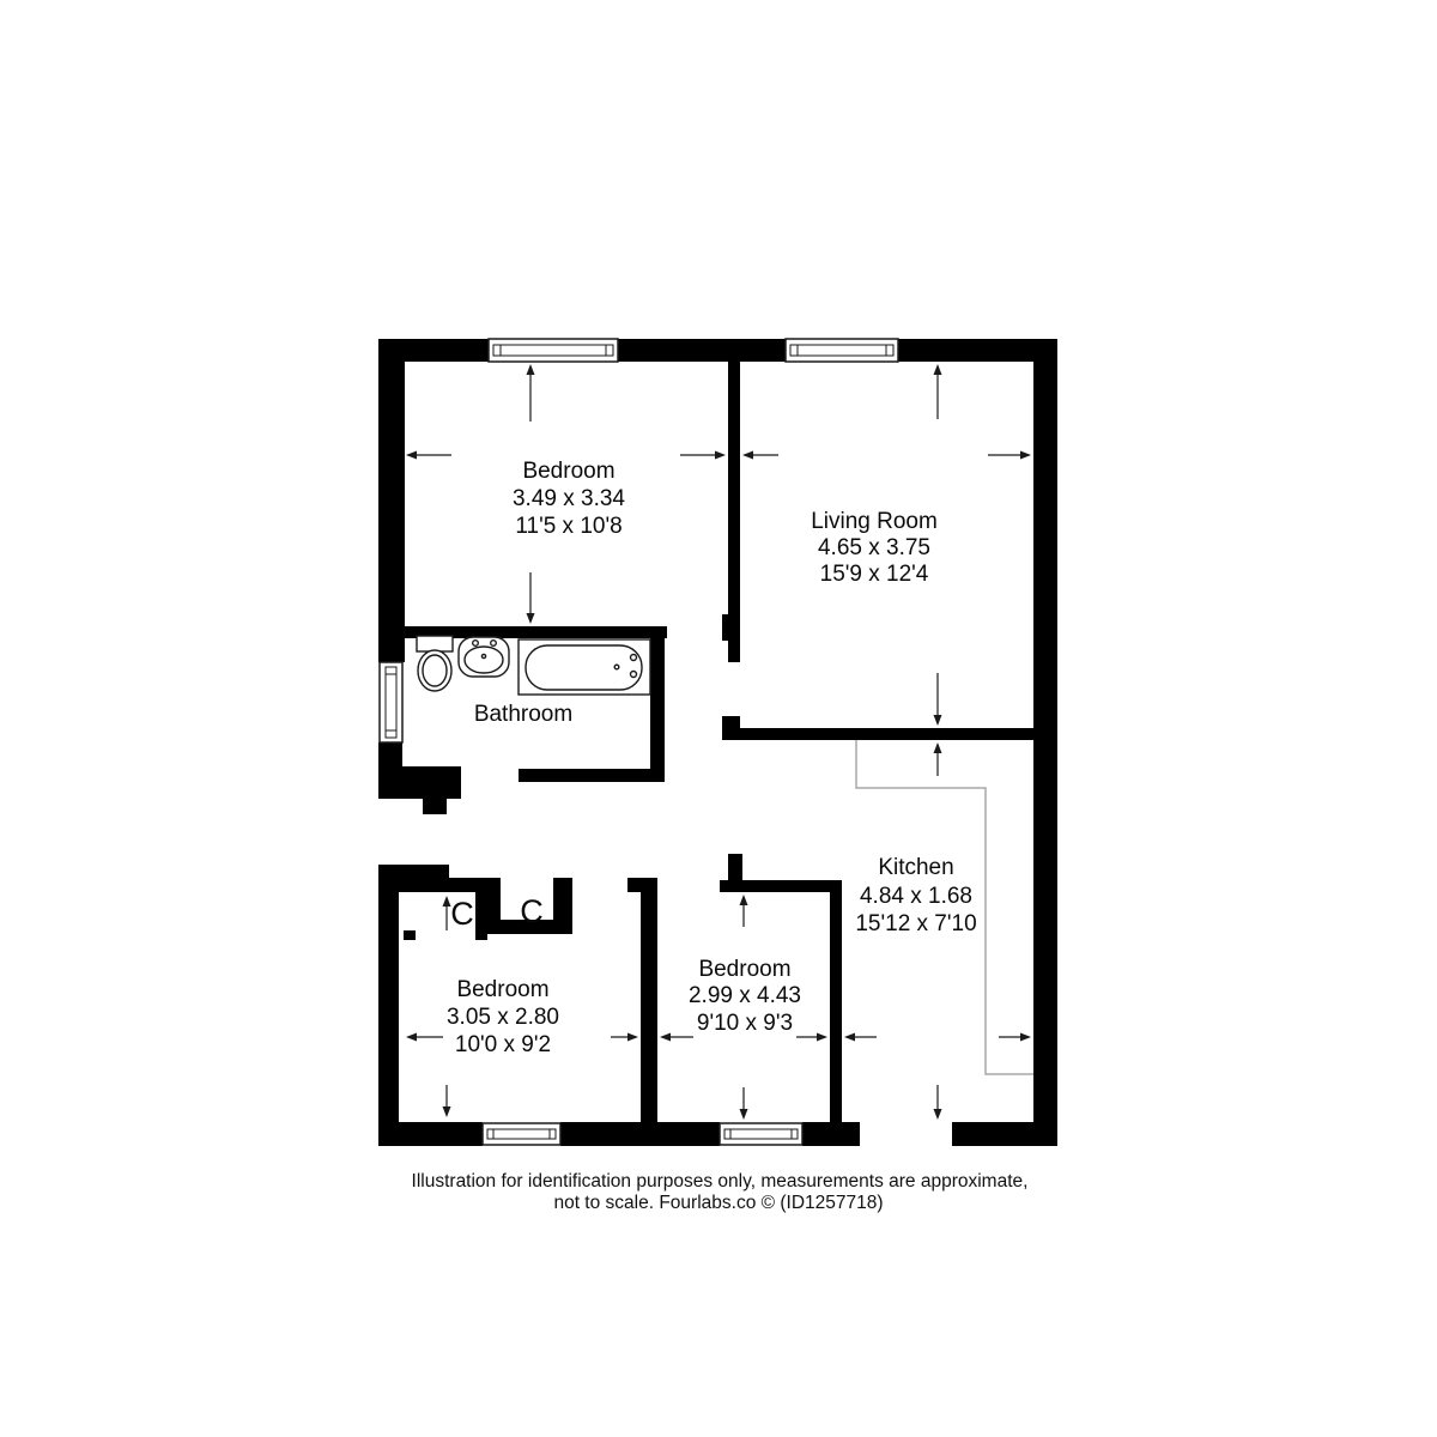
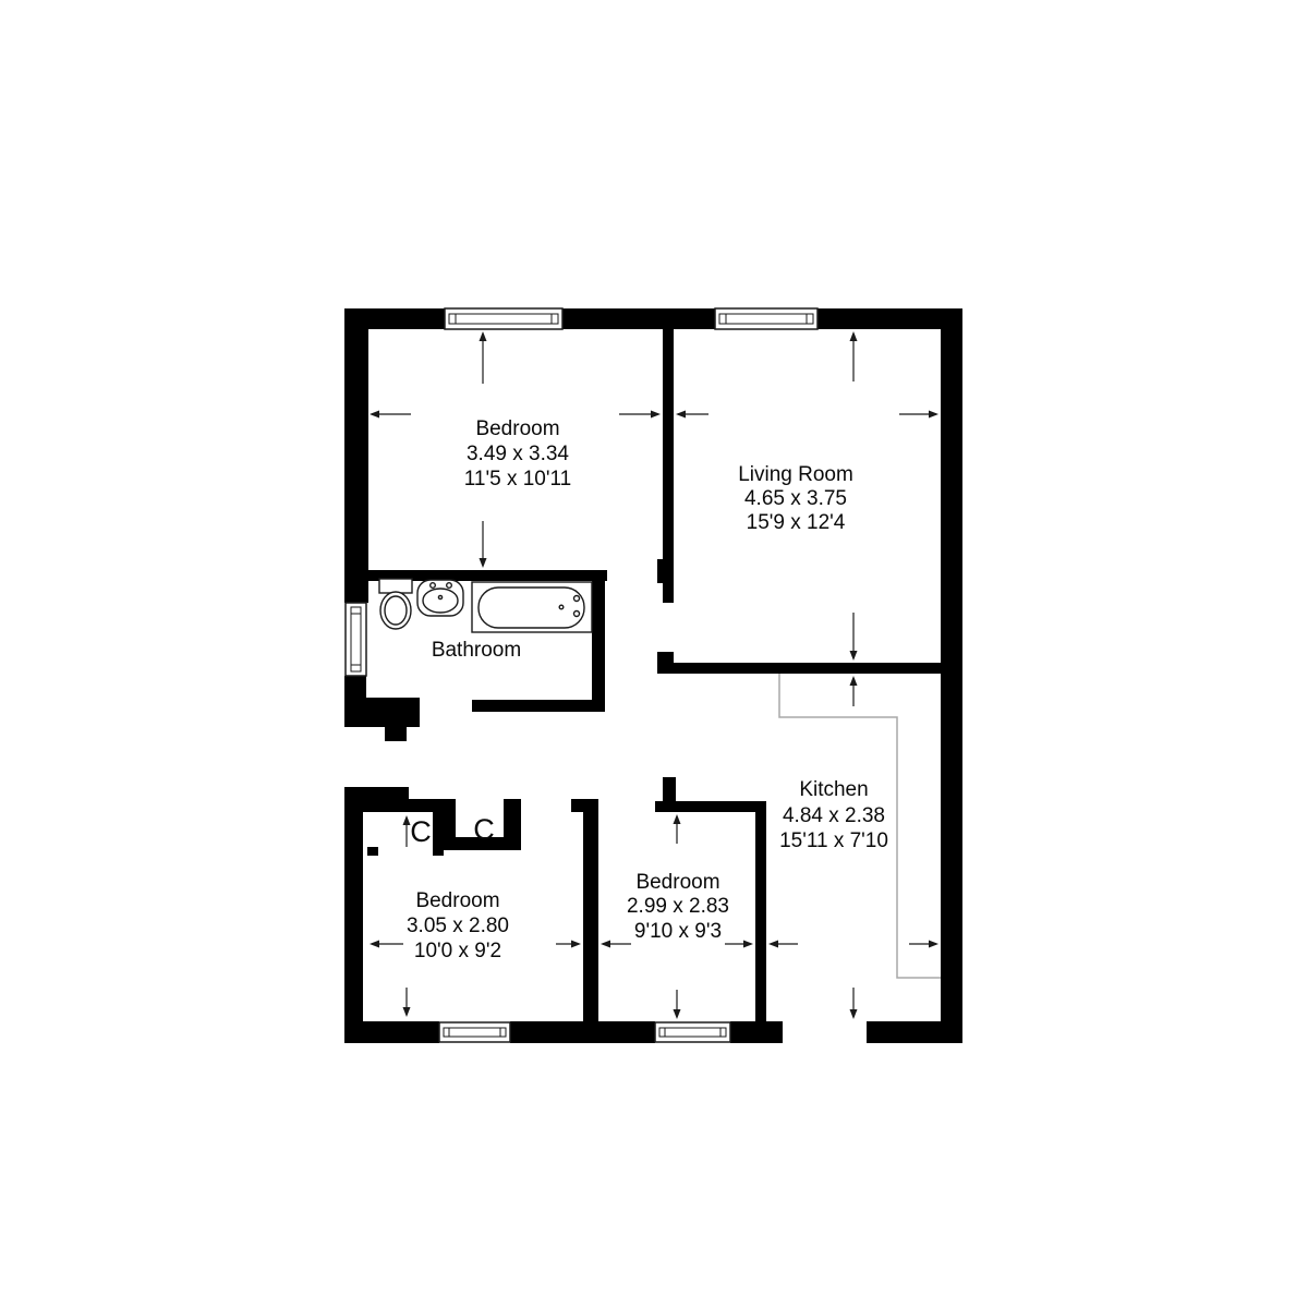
  Bedroom
  3.49 x 3.34
- 11'5 x 10'8
+ 11'5 x 10'11
  Living Room
  4.65 x 3.75
  15'9 x 12'4
  Bathroom
  Kitchen
- 4.84 x 1.68
+ 4.84 x 2.38
- 15'12 x 7'10
+ 15'11 x 7'10
  Bedroom
- 2.99 x 4.43
+ 2.99 x 2.83
  9'10 x 9'3
  Bedroom
  3.05 x 2.80
  10'0 x 9'2
  C
  C
- Illustration for identification purposes only, measurements are approximate,
- not to scale. Fourlabs.co © (ID1257718)
